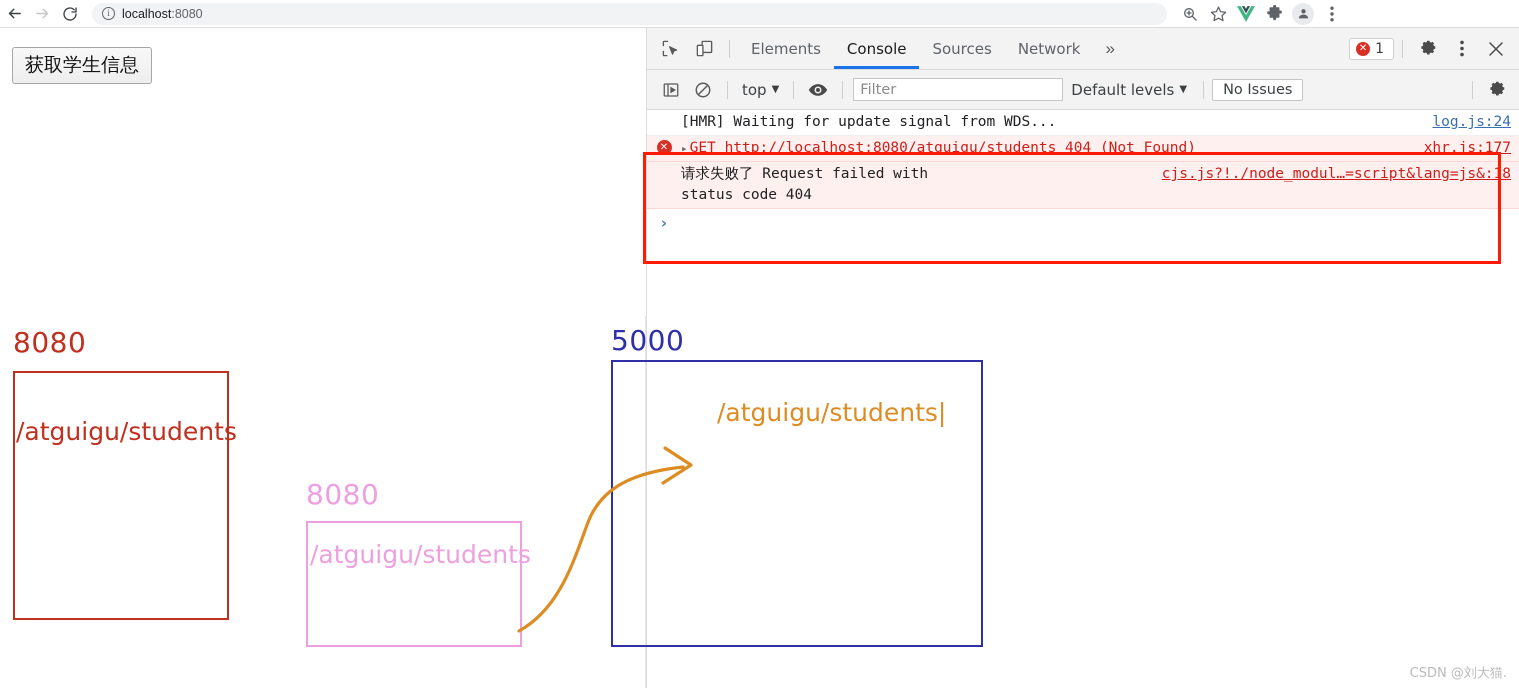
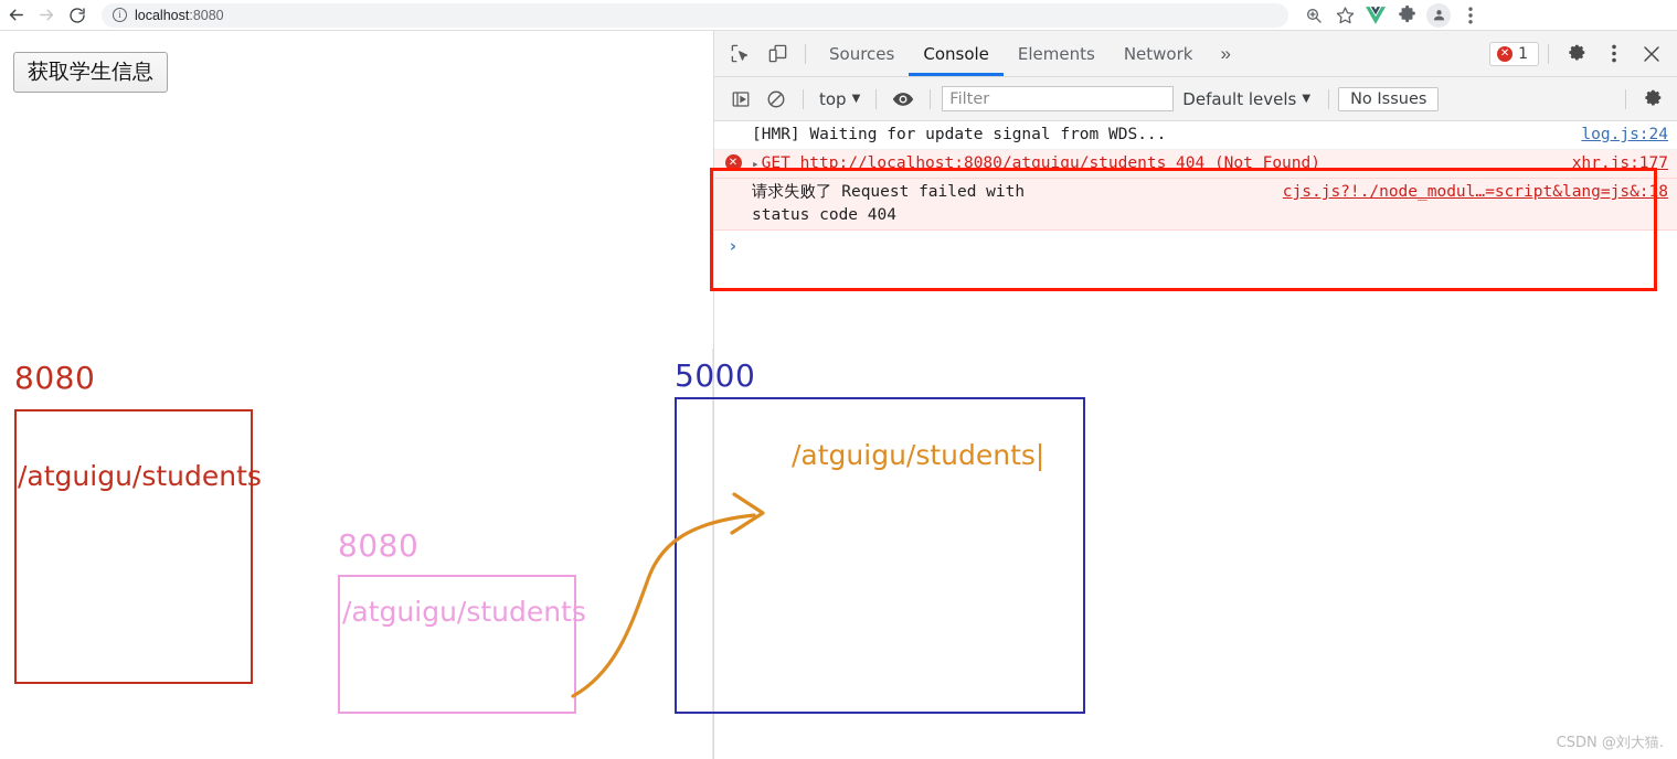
  i
  localhost:8080
  获取学生信息
- Elements
+ Sources
  Console
- Sources
+ Elements
  Network
  »
  ✕
  1
  top
  ▼
  Filter
  Default levels
  ▼
  No Issues
  [HMR] Waiting for update signal from WDS...
  log.js:24
  ✕
  ▸ GET http://localhost:8080/atguigu/students 404 (Not Found)
  xhr.js:177
  请求失败了 Request failed with
  status code 404
  cjs.js?!./node_modul…=script&lang=js&:18
  ›
  8080
  /atguigu/students
  8080
  /atguigu/students
  5000
  /atguigu/students|
  CSDN @刘大猫.
